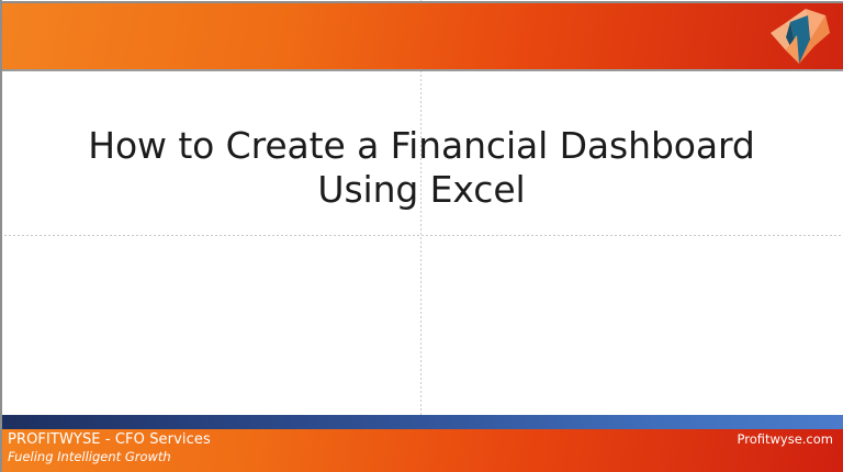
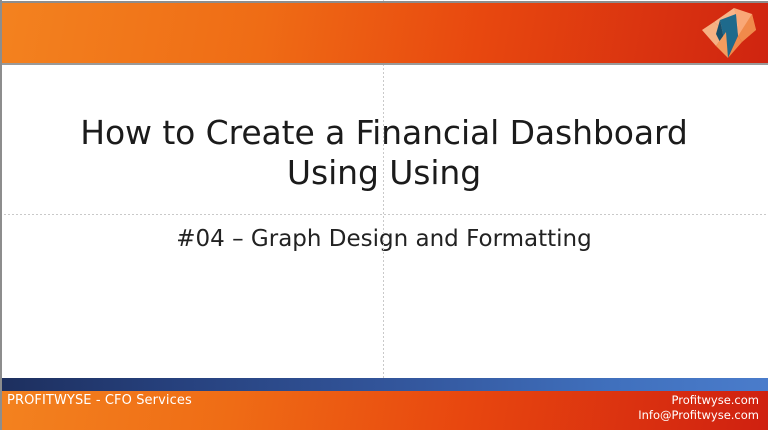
- How to Create a Financial Dashboard Using Excel
+ How to Create a Financial Dashboard Using Using
+ #04 – Graph Design and Formatting
  PROFITWYSE - CFO Services
- Fueling Intelligent Growth
  Profitwyse.com
+ Info@Profitwyse.com
